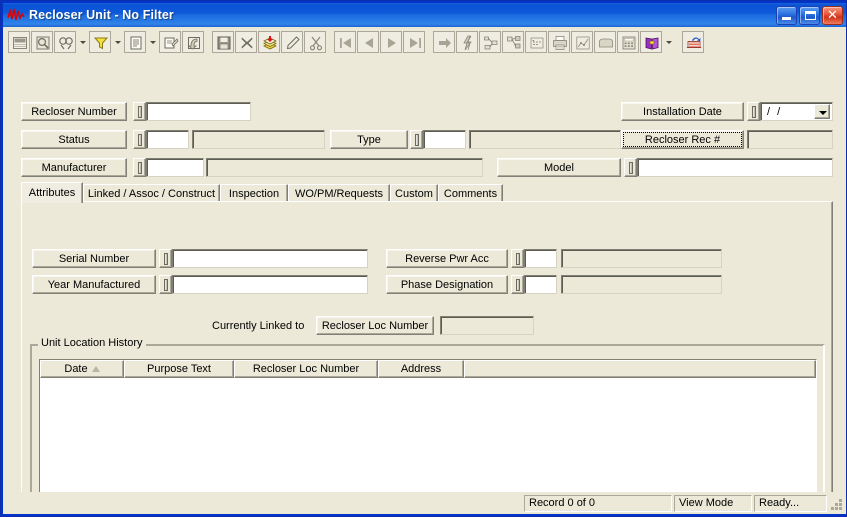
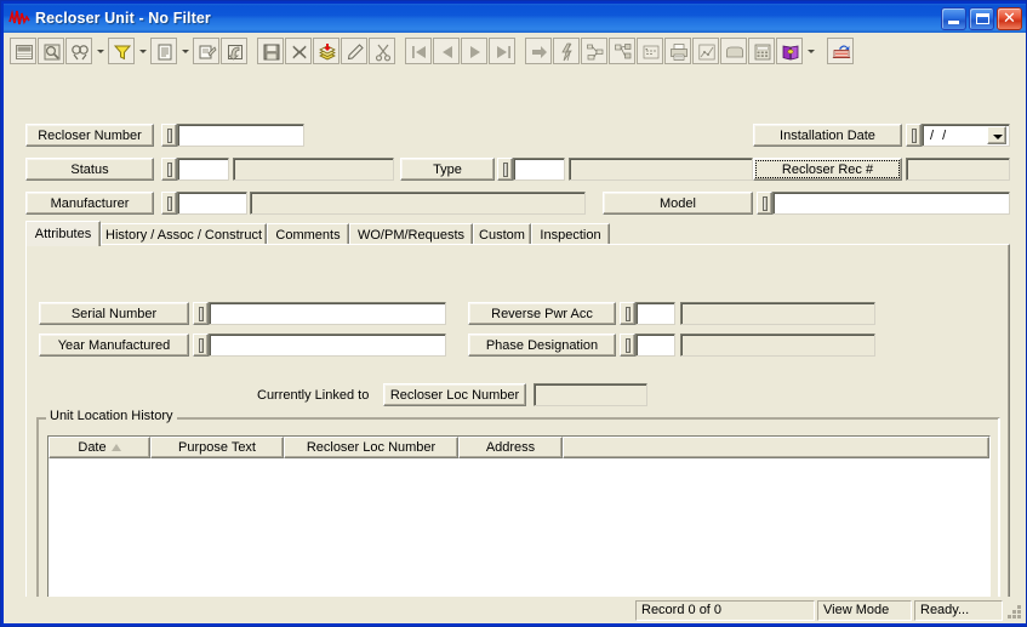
  Recloser Unit - No Filter
  ✕
  Recloser Number
  Status
  Type
  Manufacturer
  Model
  Installation Date
  / /
  Recloser Rec #
  Attributes
- Linked / Assoc / Construct
+ History / Assoc / Construct
- Inspection
+ Comments
  WO/PM/Requests
  Custom
- Comments
+ Inspection
  Serial Number
  Year Manufactured
  Reverse Pwr Acc
  Phase Designation
  Currently Linked to
  Recloser Loc Number
  Unit Location History
  Date
  Purpose Text
  Recloser Loc Number
  Address
  Record 0 of 0
  View Mode
  Ready...
